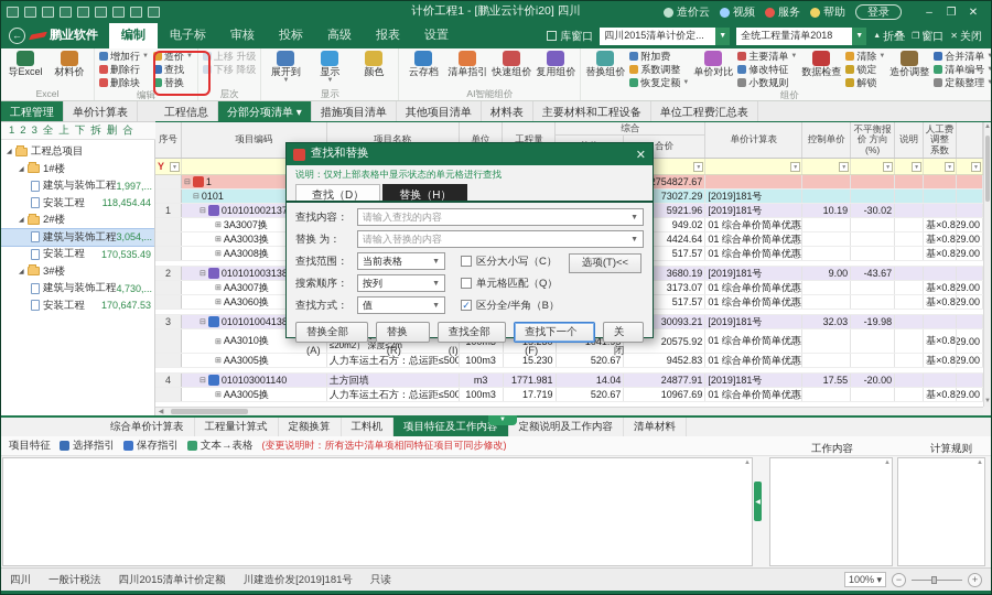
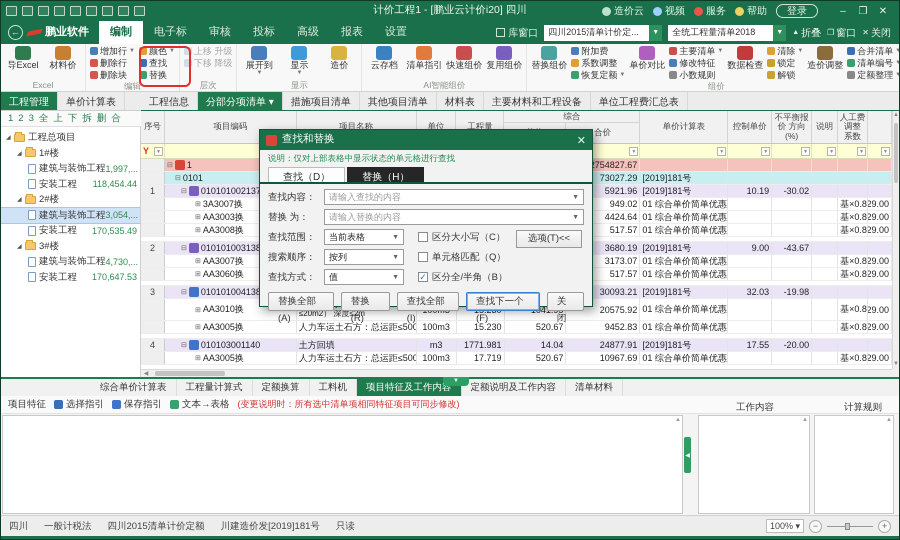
  计价工程1 - [鹏业云计价i20] 四川
  造价云
  视频
  服务
  帮助
  登录
  –
  ❐
  ✕
  ←
  鹏业软件
  编制
  电子标
  审核
  投标
  高级
  报表
  设置
  库窗口
  四川2015清单计价定...
  全统工程量清单2018
  折叠
  ❐
  窗口
  ✕
  关闭
  导Excel
  材料价
  Excel
  增加行
  删除行
  删除块
- 造价
+ 颜色
  查找
  替换
  编辑
  上移 升级
  下移 降级
  层次
  展开到
  显示
- 颜色
+ 造价
  显示
  云存档
  清单指引
  快速组价
  复用组价
  AI智能组价
  替换组价
  附加费
  系数调整
  恢复定额
  单价对比
  主要清单
  修改特征
  小数规则
  数据检查
  清除
  锁定
  解锁
  造价调整
  合并清单
  清单编号
  定额整理
  组价
  工程管理
  单价计算表
  工程信息
  分部分项清单 ▾
  措施项目清单
  其他项目清单
  材料表
  主要材料和工程设备
  单位工程费汇总表
  1
  2
  3
  全
  上
  下
  拆
  删
  合
  工程总项目
  1#楼
  建筑与装饰工程
  1,997,...
  安装工程
  118,454.44
  2#楼
  建筑与装饰工程
  3,054,...
  安装工程
  170,535.49
  3#楼
  建筑与装饰工程
  4,730,...
  安装工程
  170,647.53
  序号
  项目编码
  项目名称
  单位
  工程量
  综合
  合价
  单价计算表
  控制单价
  不平衡报价 方向(%)
  说明
  人工费调整 系数
  Y
  1
  754827.67
  0101
  73027.29
  [2019]181号
  1
  01010100213
  5921.96
  [2019]181号
  10.19
  -30.02
  3A3007换
  949.02
  01 综合单价简单优惠
  基×0.8
  29.00
  AA3003换
  4424.64
  01 综合单价简单优惠
  基×0.8
  29.00
  AA3008换
  517.57
  01 综合单价简单优惠
  基×0.8
  29.00
  2
  01010100313
  3680.19
  [2019]181号
  9.00
  -43.67
  AA3007换
  3173.07
  01 综合单价简单优惠
  基×0.8
  29.00
  AA3060换
  517.57
  01 综合单价简单优惠
  基×0.8
  29.00
  3
  01010100413
  30093.21
  [2019]181号
  32.03
  -19.98
  AA3010换
  20575.92
  01 综合单价简单优惠
  基×0.8
  29.00
  AA3005换
  100m3
  15.230
  520.67
  9452.83
  01 综合单价简单优惠
  基×0.8
  29.00
  4
  010103001140
  土方回填
  m3
  1771.981
  14.04
  24877.91
  [2019]181号
  17.55
  -20.00
  AA3005换
  100m3
  17.719
  520.67
  10967.69
  01 综合单价简单优惠
  基×0.8
  29.00
  综合单价计算表
  工程量计算式
  定额换算
  工料机
  项目特征及工作内容
  定额说明及工作内容
  清单材料
  项目特征
  选择指引
  保存指引
  文本→表格
  (变更说明时：所有选中清单项相同特征项目可同步修改)
  工作内容
  计算规则
  四川
  一般计税法
  四川2015清单计价定额
  川建造价发[2019]181号
  只读
  100% ▾
  −
  +
  查找和替换
  ✕
  说明：仅对上部表格中显示状态的单元格进行查找
  查找（D）
  替换（H）
  查找内容：
  请输入查找的内容
  替换 为：
  请输入替换的内容
  查找范围：
  当前表格
  区分大小写（C）
  搜索顺序：
  按列
  单元格匹配（Q）
  查找方式：
  值
  ✓
  区分全/半角（B）
  选项(T)<<
  替换全部(A)
  替换(R)
  查找全部(I)
  查找下一个(F)
  关闭
